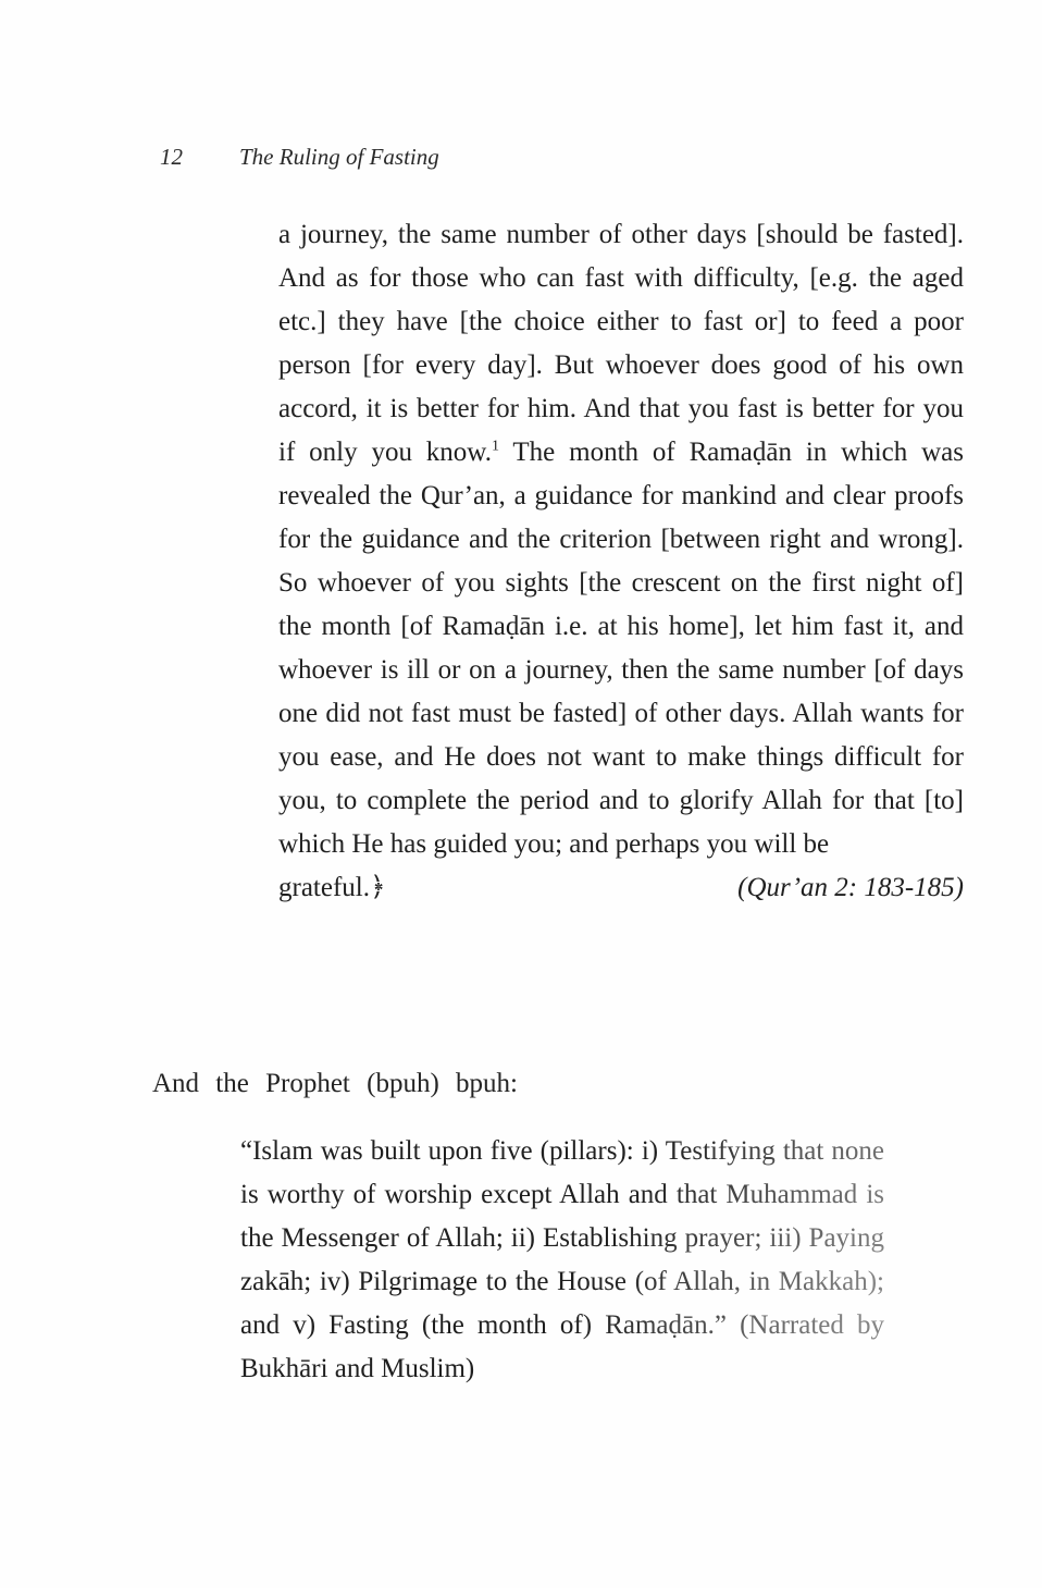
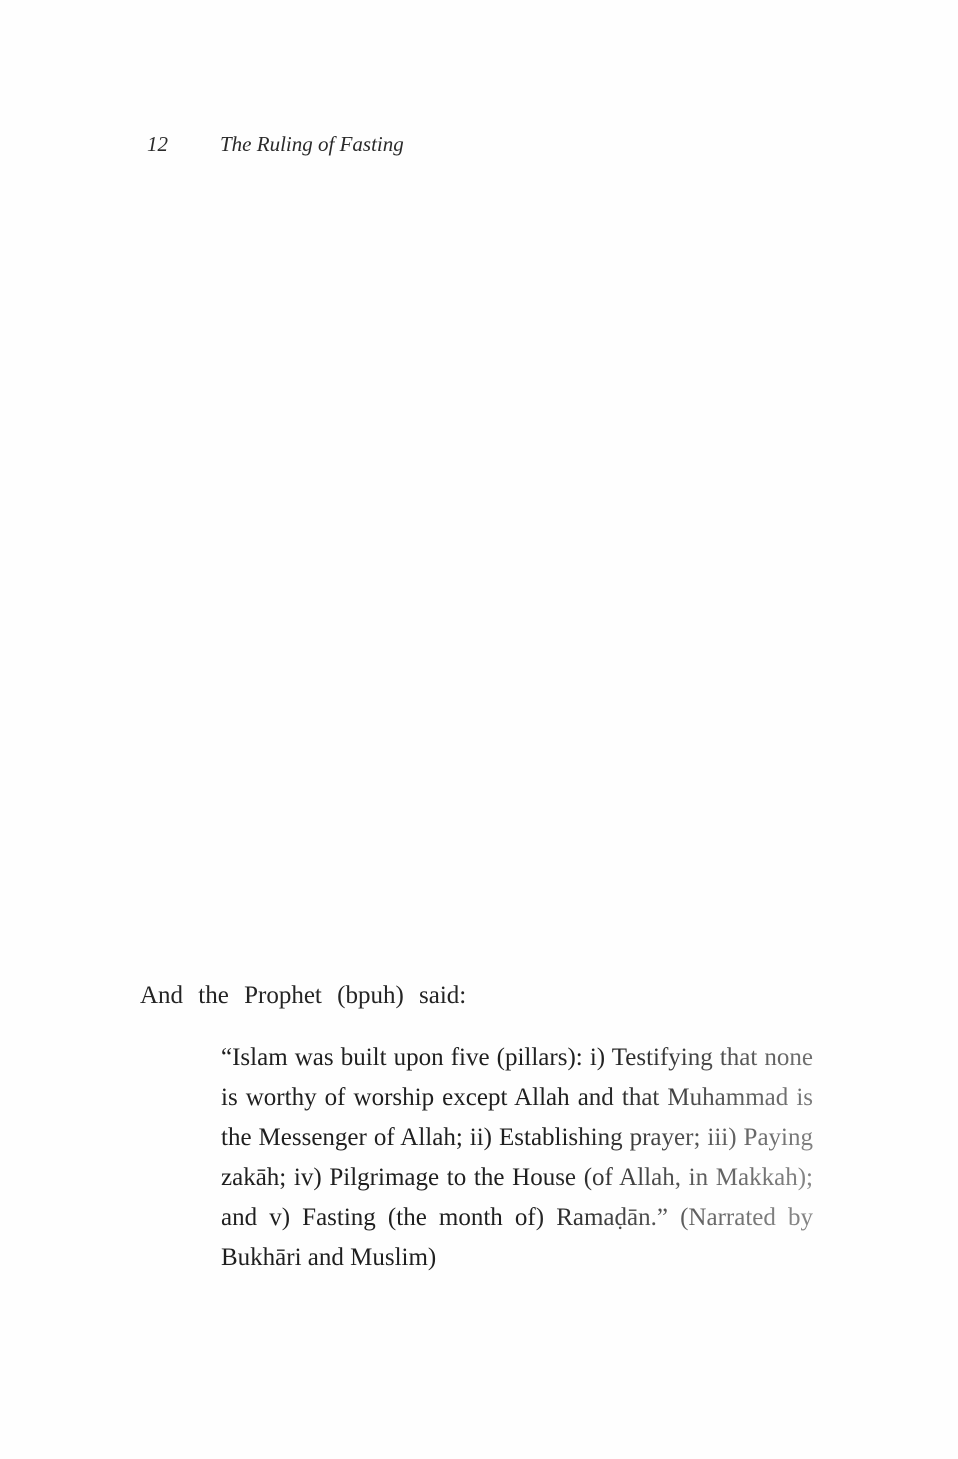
  12
  The Ruling of Fasting
- a journey, the same number of other days [should be fasted]. And as for those who can fast with difficulty, [e.g. the aged etc.] they have [the choice either to fast or] to feed a poor person [for every day]. But whoever does good of his own accord, it is better for him. And that you fast is better for you if only you know.1 The month of Ramaḍān in which was revealed the Qur’an, a guidance for mankind and clear proofs for the guidance and the criterion [between right and wrong]. So whoever of you sights [the crescent on the first night of] the month [of Ramaḍān i.e. at his home], let him fast it, and whoever is ill or on a journey, then the same number [of days one did not fast must be fasted] of other days. Allah wants for you ease, and He does not want to make things difficult for you, to complete the period and to glorify Allah for that [to] which He has guided you; and perhaps you will be
- grateful.﴿
- (Qur’an 2: 183-185)
- And the Prophet (bpuh) bpuh:
+ And the Prophet (bpuh) said:
